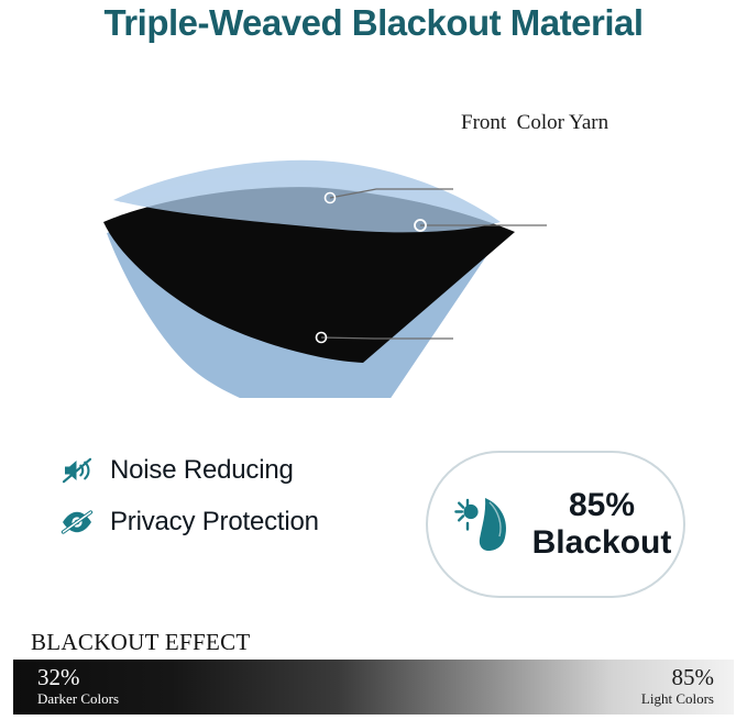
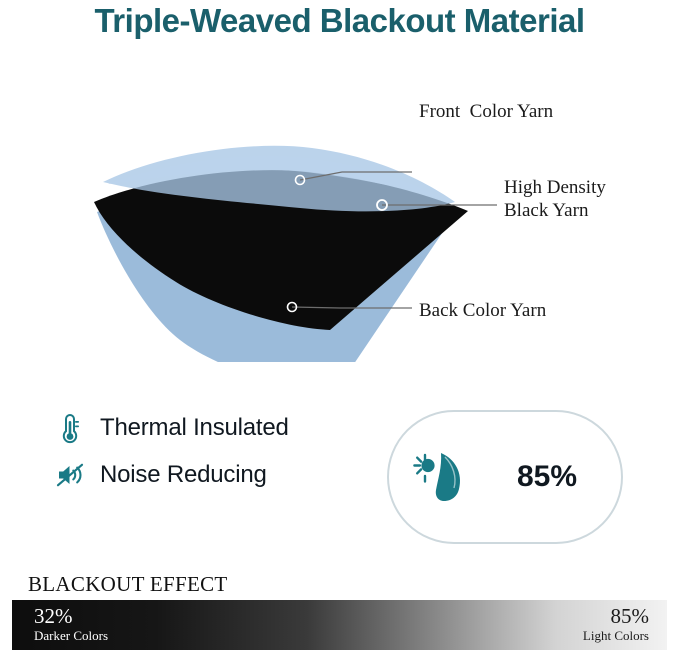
  Triple-Weaved Blackout Material
  Front Color Yarn
+ High Density
+ Black Yarn
+ Back Color Yarn
+ Thermal Insulated
  Noise Reducing
- Privacy Protection
  85%
- Blackout
  BLACKOUT EFFECT
  32%
  Darker Colors
  85%
  Light Colors
